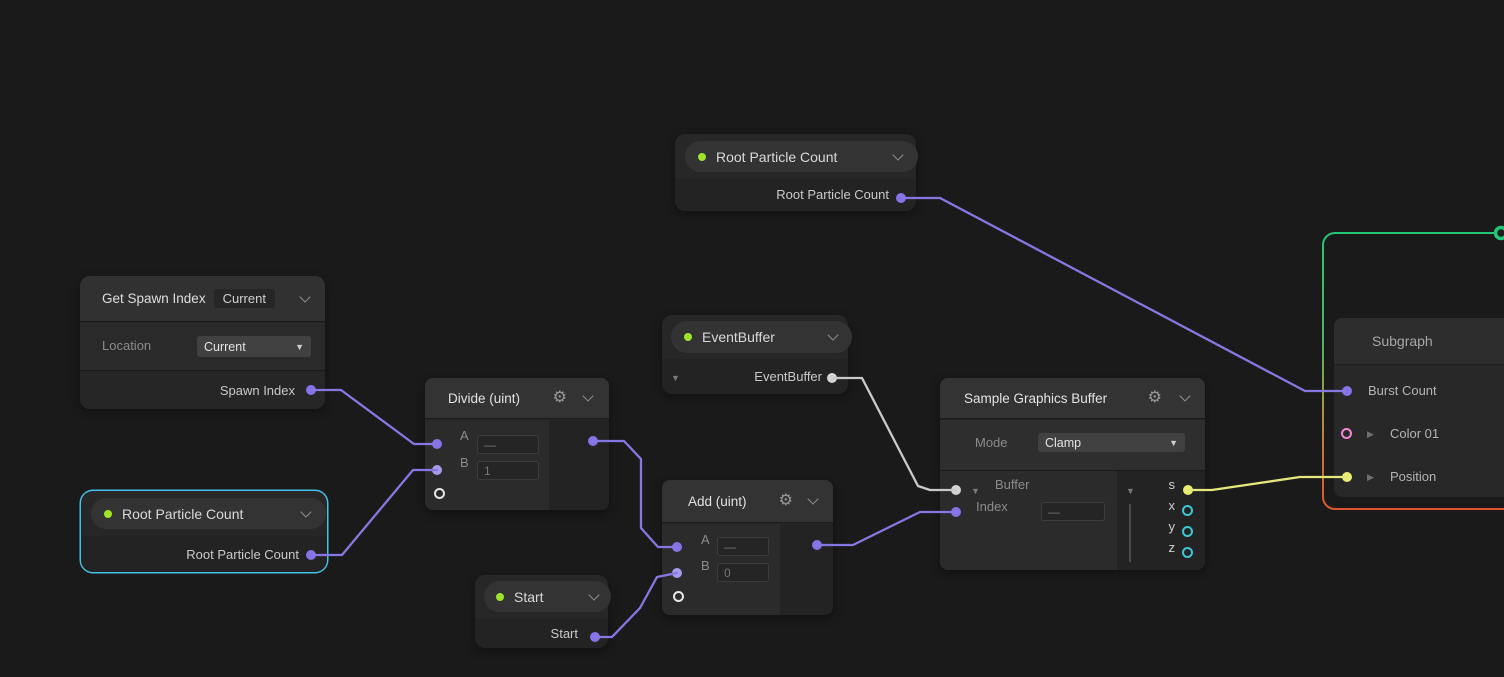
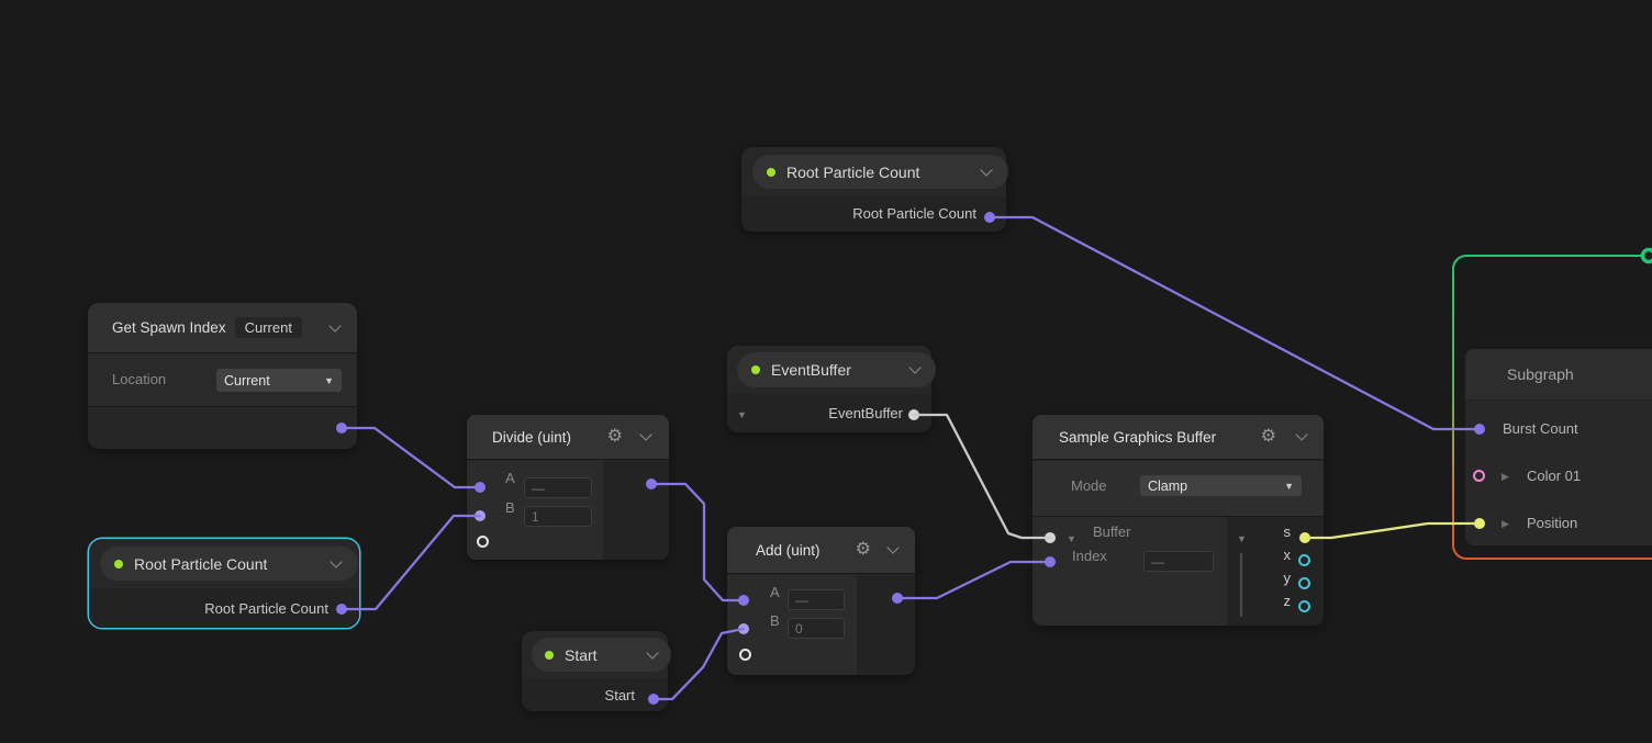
  Root Particle Count
  Root Particle Count
  Get Spawn Index
  Current
  Location
  Current
  ▼
- Spawn Index
  Root Particle Count
  Root Particle Count
  Divide (uint)
  ⚙
  A
  —
  B
  1
  EventBuffer
  EventBuffer
  ▼
  Add (uint)
  ⚙
  A
  —
  B
  0
  Start
  Start
  Sample Graphics Buffer
  ⚙
  Mode
  Clamp
  ▼
  ▼
  Buffer
  Index
  —
  ▼
  s
  x
  y
  z
  Subgraph
  Burst Count
  ▶
  Color 01
  ▶
  Position
